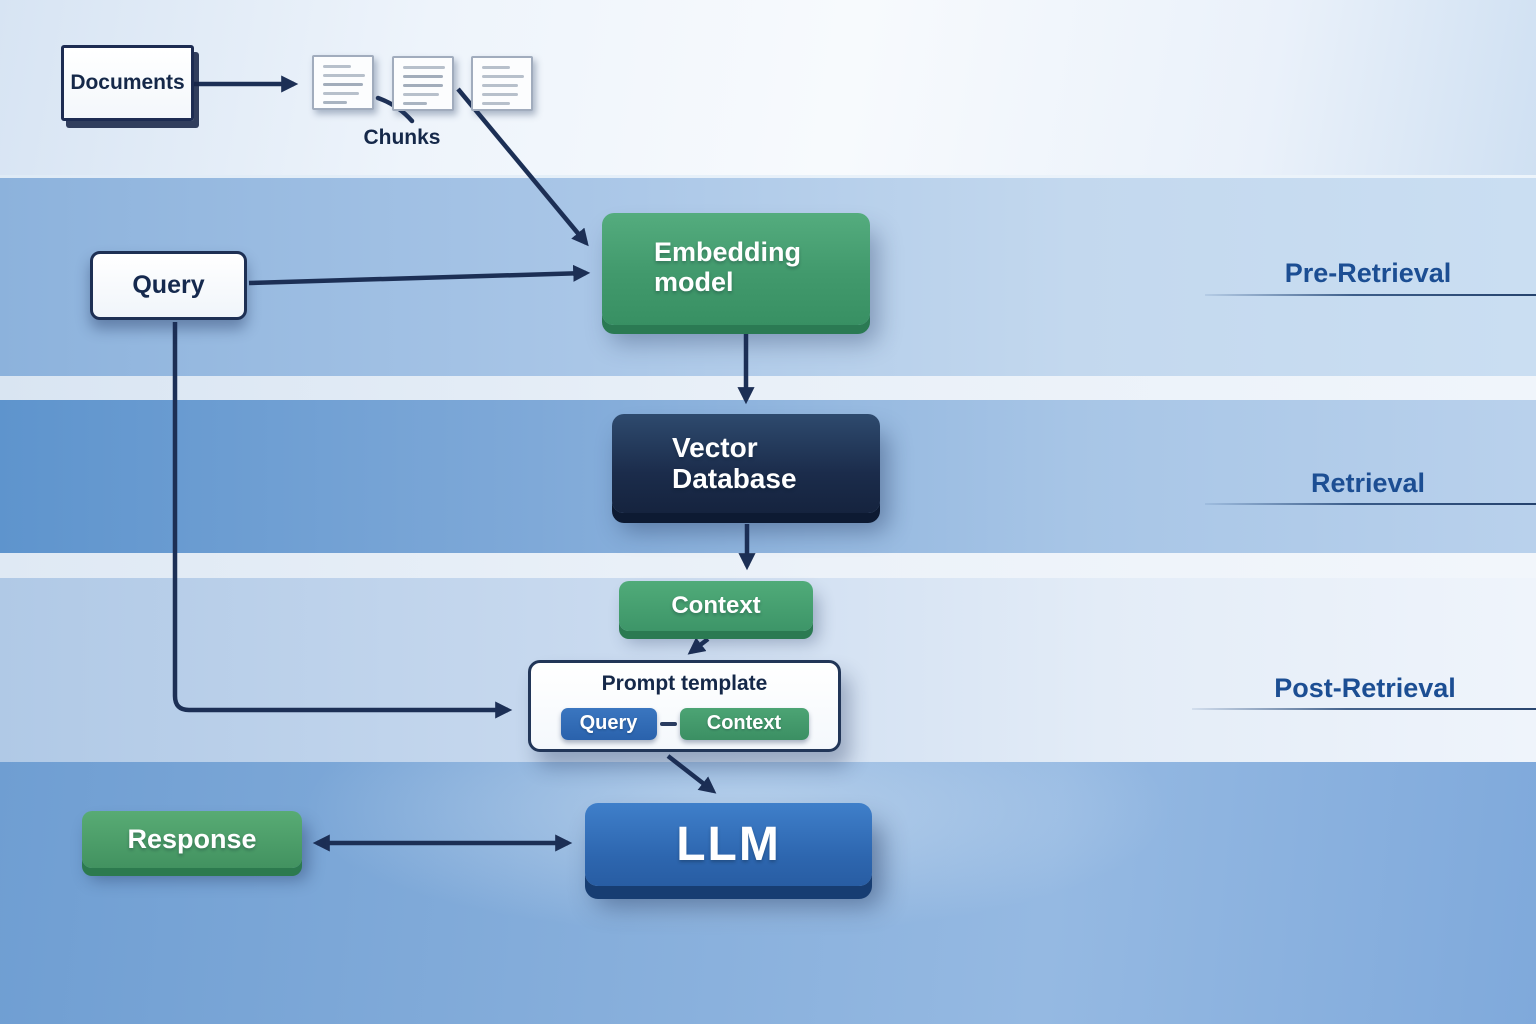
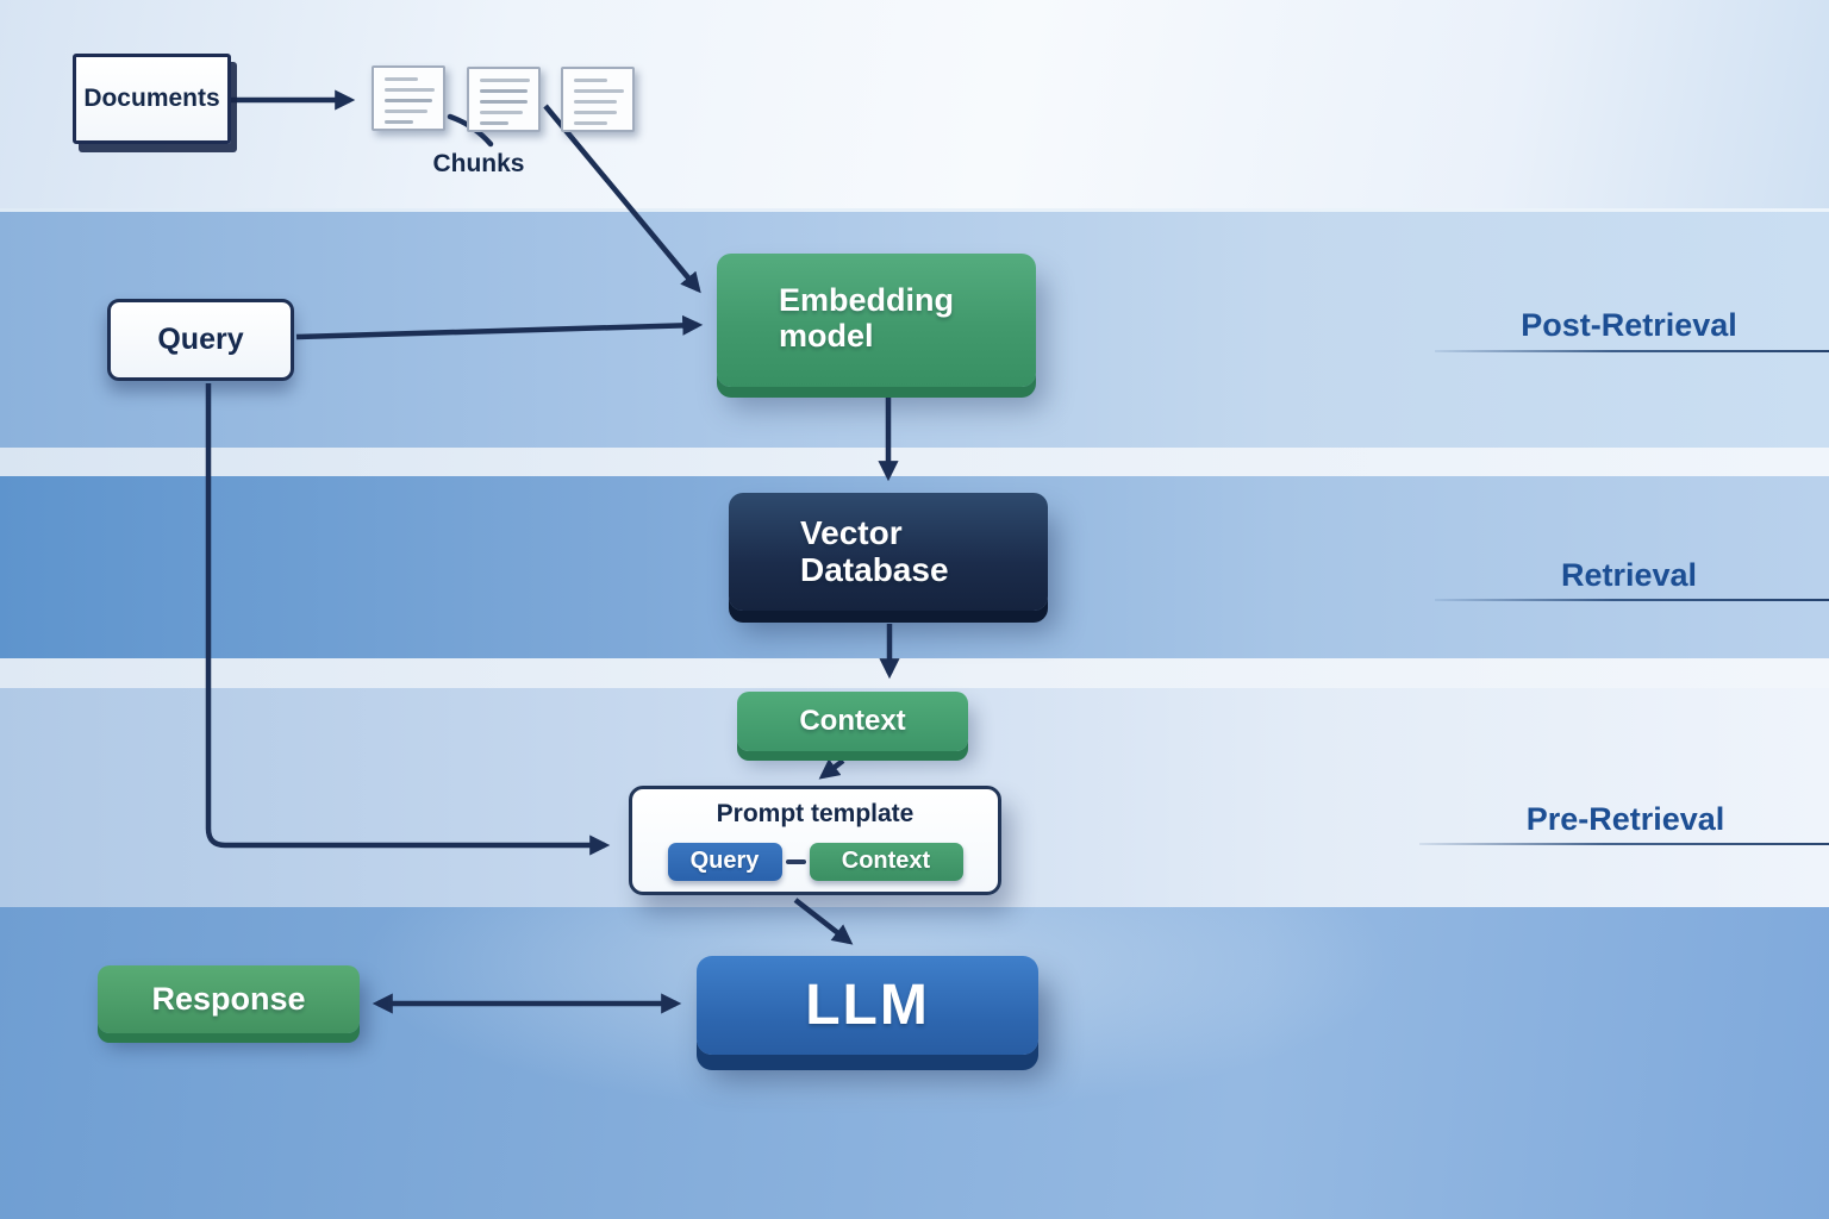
  Documents
  Chunks
  Query
  Embedding model
  Vector Database
  Context
  Prompt template
  Query
  Context
  LLM
  Response
- Pre-Retrieval
+ Post-Retrieval
  Retrieval
- Post-Retrieval
+ Pre-Retrieval
